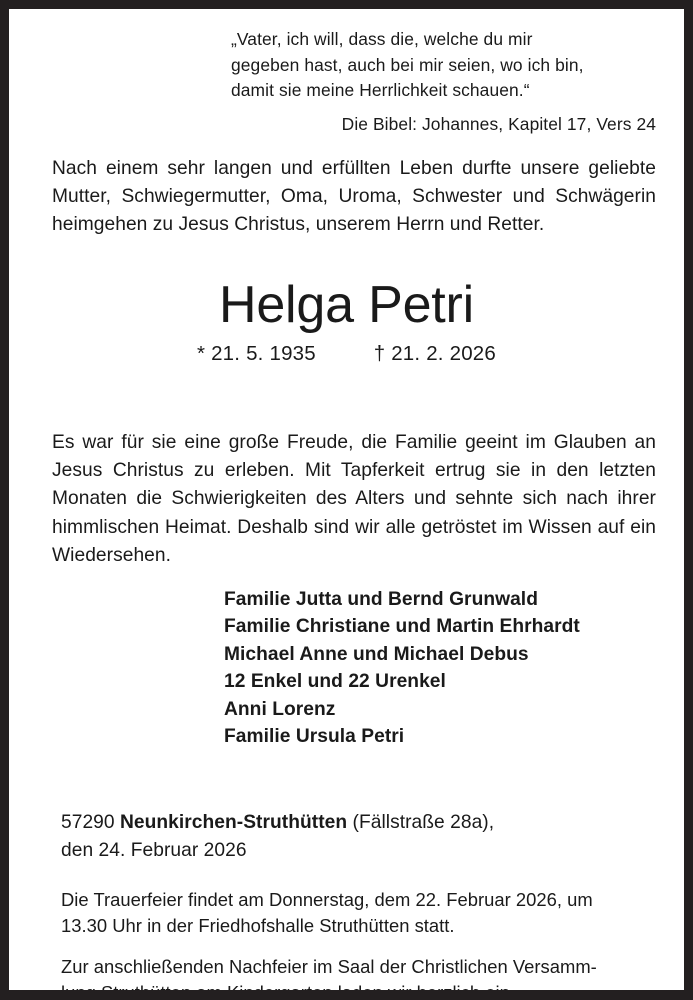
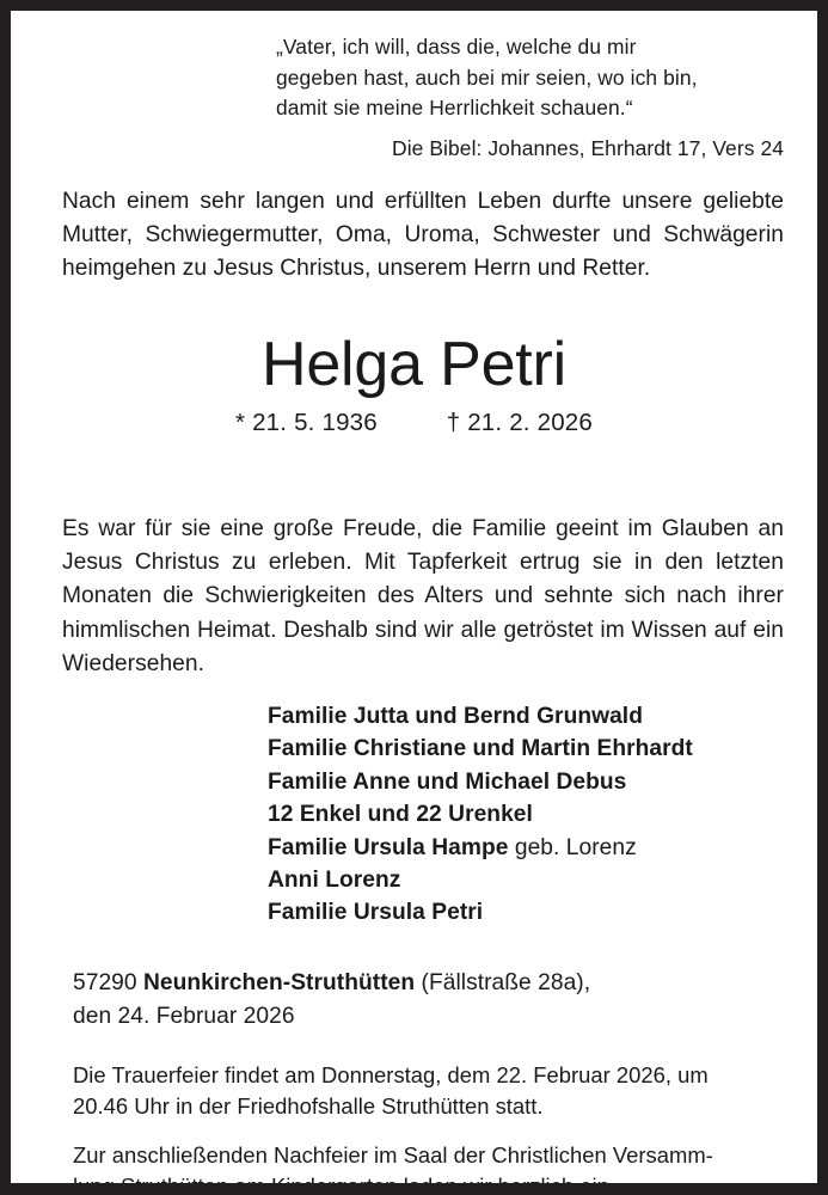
  „Vater, ich will, dass die, welche du mir
  gegeben hast, auch bei mir seien, wo ich bin,
  damit sie meine Herrlichkeit schauen.“
- Die Bibel: Johannes, Kapitel 17, Vers 24
+ Die Bibel: Johannes, Ehrhardt 17, Vers 24
  Nach einem sehr langen und erfüllten Leben durfte unsere geliebte Mutter, Schwiegermutter, Oma, Uroma, Schwester und Schwägerin heimgehen zu Jesus Christus, unserem Herrn und Retter.
  Helga Petri
- * 21. 5. 1935 † 21. 2. 2026
+ * 21. 5. 1936 † 21. 2. 2026
  Es war für sie eine große Freude, die Familie geeint im Glauben an Jesus Christus zu erleben. Mit Tapferkeit ertrug sie in den letzten Monaten die Schwierigkeiten des Alters und sehnte sich nach ihrer himmlischen Heimat. Deshalb sind wir alle getröstet im Wissen auf ein Wiedersehen.
  Familie Jutta und Bernd Grunwald
  Familie Christiane und Martin Ehrhardt
- Michael Anne und Michael Debus
+ Familie Anne und Michael Debus
  12 Enkel und 22 Urenkel
+ Familie Ursula Hampe geb. Lorenz
  Anni Lorenz
  Familie Ursula Petri
  57290 Neunkirchen-Struthütten (Fällstraße 28a),
  den 24. Februar 2026
  Die Trauerfeier findet am Donnerstag, dem 22. Februar 2026, um
- 13.30 Uhr in der Friedhofshalle Struthütten statt.
+ 20.46 Uhr in der Friedhofshalle Struthütten statt.
  Zur anschließenden Nachfeier im Saal der Christlichen Versamm-
